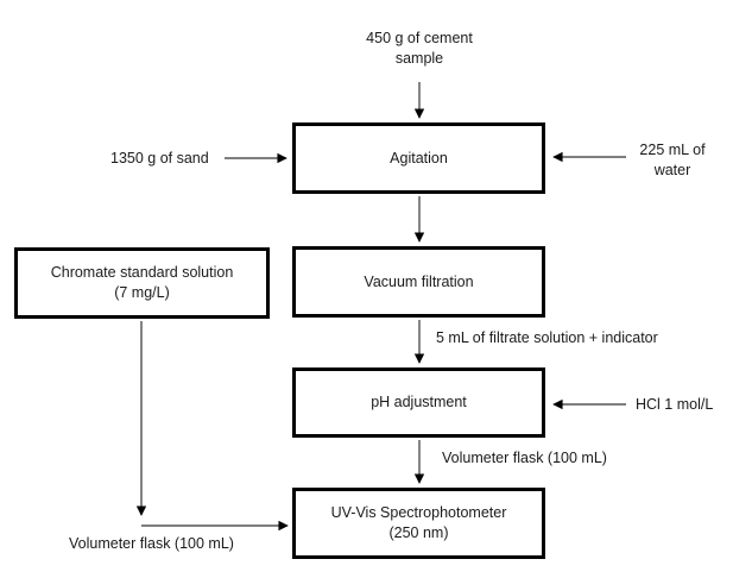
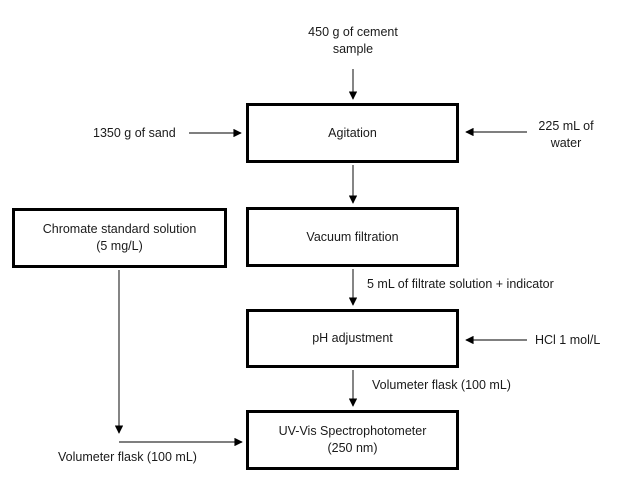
  450 g of cement
  sample
  1350 g of sand
  225 mL of
  water
  5 mL of filtrate solution + indicator
  HCl 1 mol/L
  Volumeter flask (100 mL)
  Volumeter flask (100 mL)
  Agitation
  Chromate standard solution
- (7 mg/L)
+ (5 mg/L)
  Vacuum filtration
  pH adjustment
  UV-Vis Spectrophotometer
  (250 nm)
